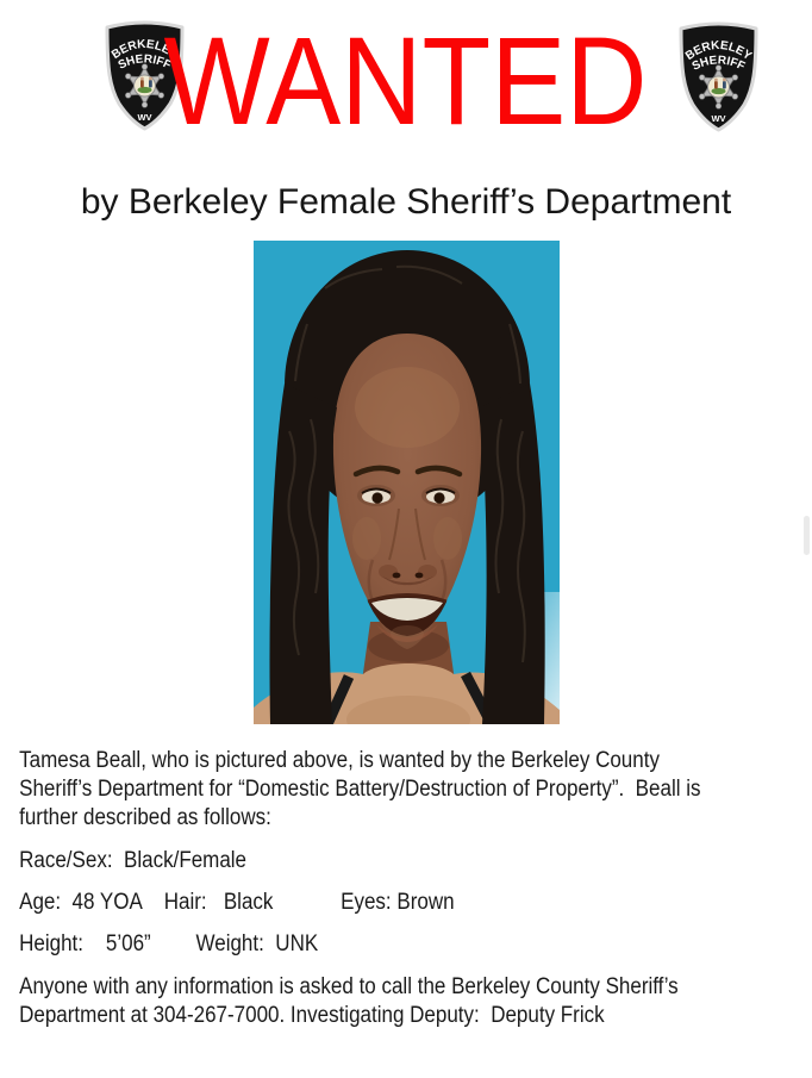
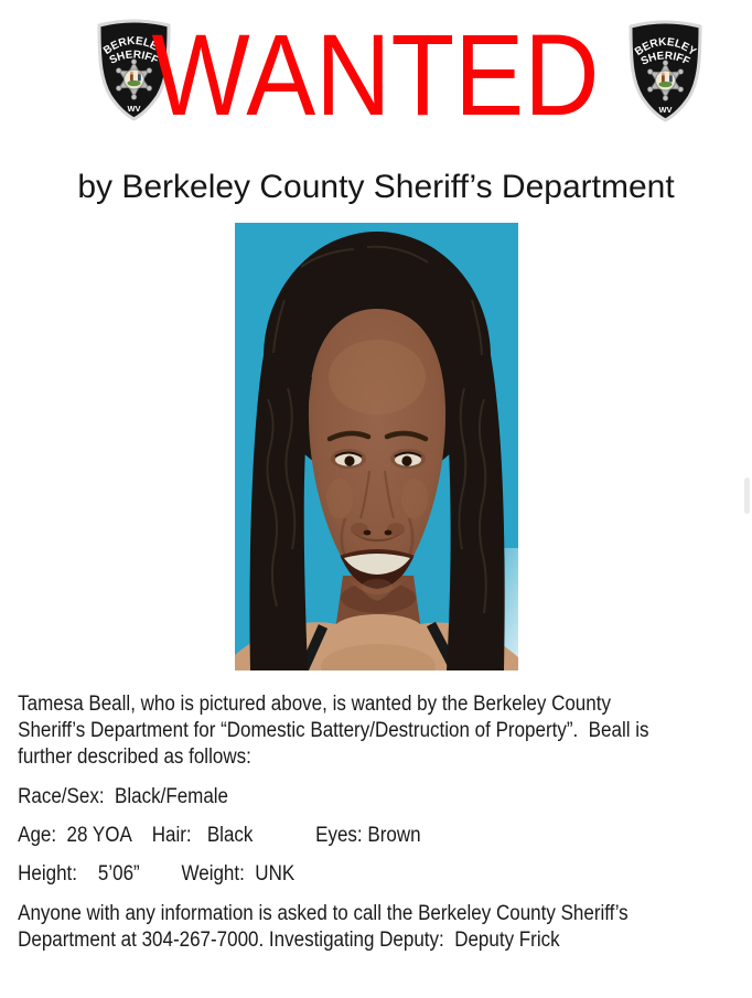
  WANTED
- by Berkeley Female Sheriff’s Department
+ by Berkeley County Sheriff’s Department
  Tamesa Beall, who is pictured above, is wanted by the Berkeley County
  Sheriff’s Department for “Domestic Battery/Destruction of Property”. Beall is
  further described as follows:
  Race/Sex: Black/Female
- Age: 48 YOA Hair: Black Eyes: Brown
+ Age: 28 YOA Hair: Black Eyes: Brown
  Height: 5’06” Weight: UNK
  Anyone with any information is asked to call the Berkeley County Sheriff’s
  Department at 304-267-7000. Investigating Deputy: Deputy Frick
